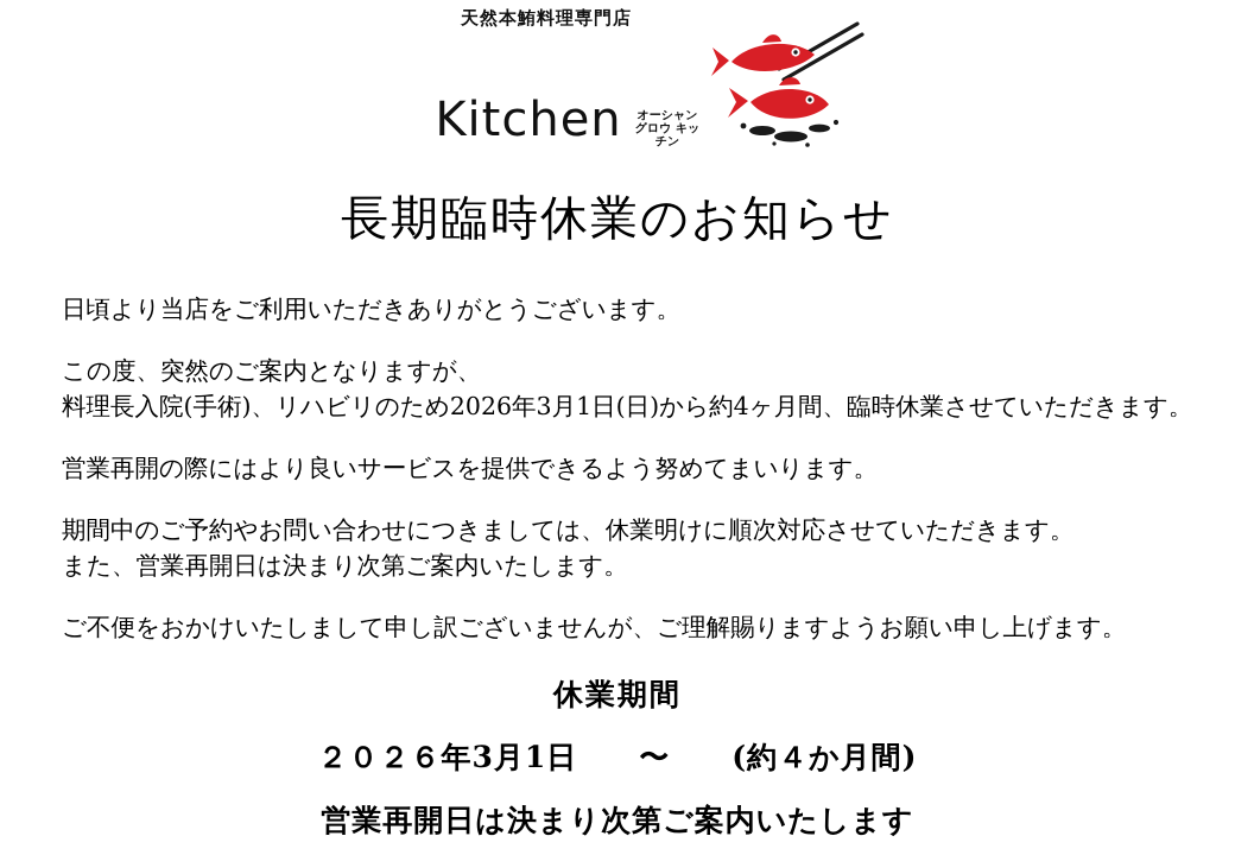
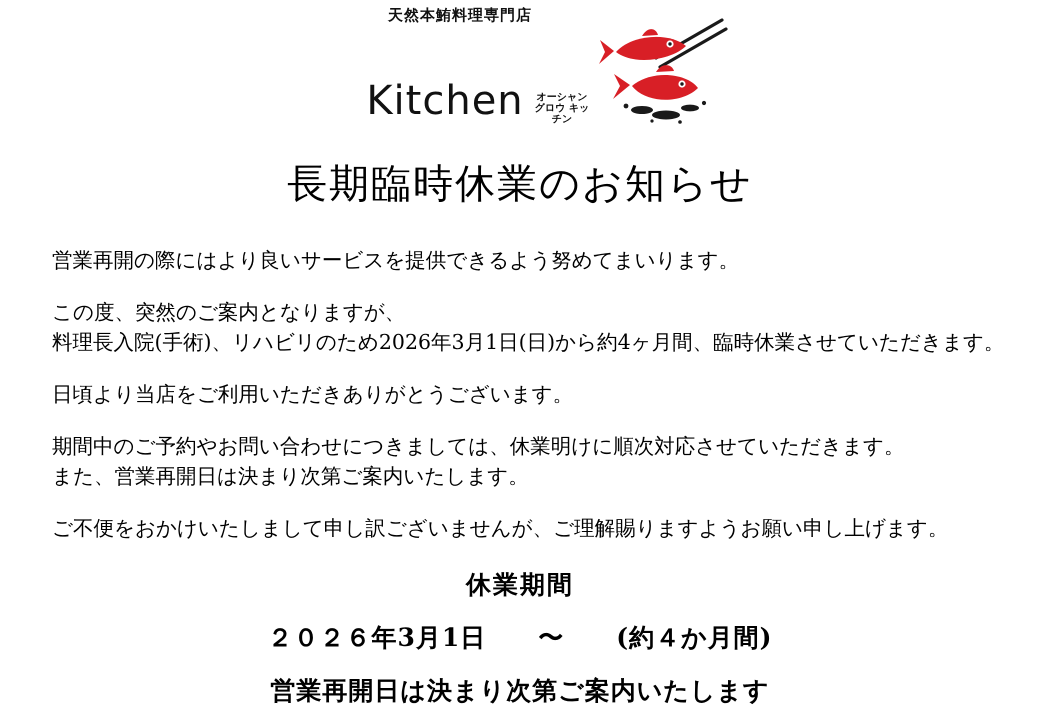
  天然本鮪料理専門店
  Kitchen
  オーシャングロウ キッチン
  長期臨時休業のお知らせ
- 日頃より当店をご利用いただきありがとうございます。
+ 営業再開の際にはより良いサービスを提供できるよう努めてまいります。
  この度、突然のご案内となりますが、
  料理長入院(手術)、リハビリのため2026年3月1日(日)から約4ヶ月間、臨時休業させていただきます。
- 営業再開の際にはより良いサービスを提供できるよう努めてまいります。
+ 日頃より当店をご利用いただきありがとうございます。
  期間中のご予約やお問い合わせにつきましては、休業明けに順次対応させていただきます。
  また、営業再開日は決まり次第ご案内いたします。
  ご不便をおかけいたしまして申し訳ございませんが、ご理解賜りますようお願い申し上げます。
  休業期間
  ２０２６年3月1日 〜 (約４か月間)
  営業再開日は決まり次第ご案内いたします
